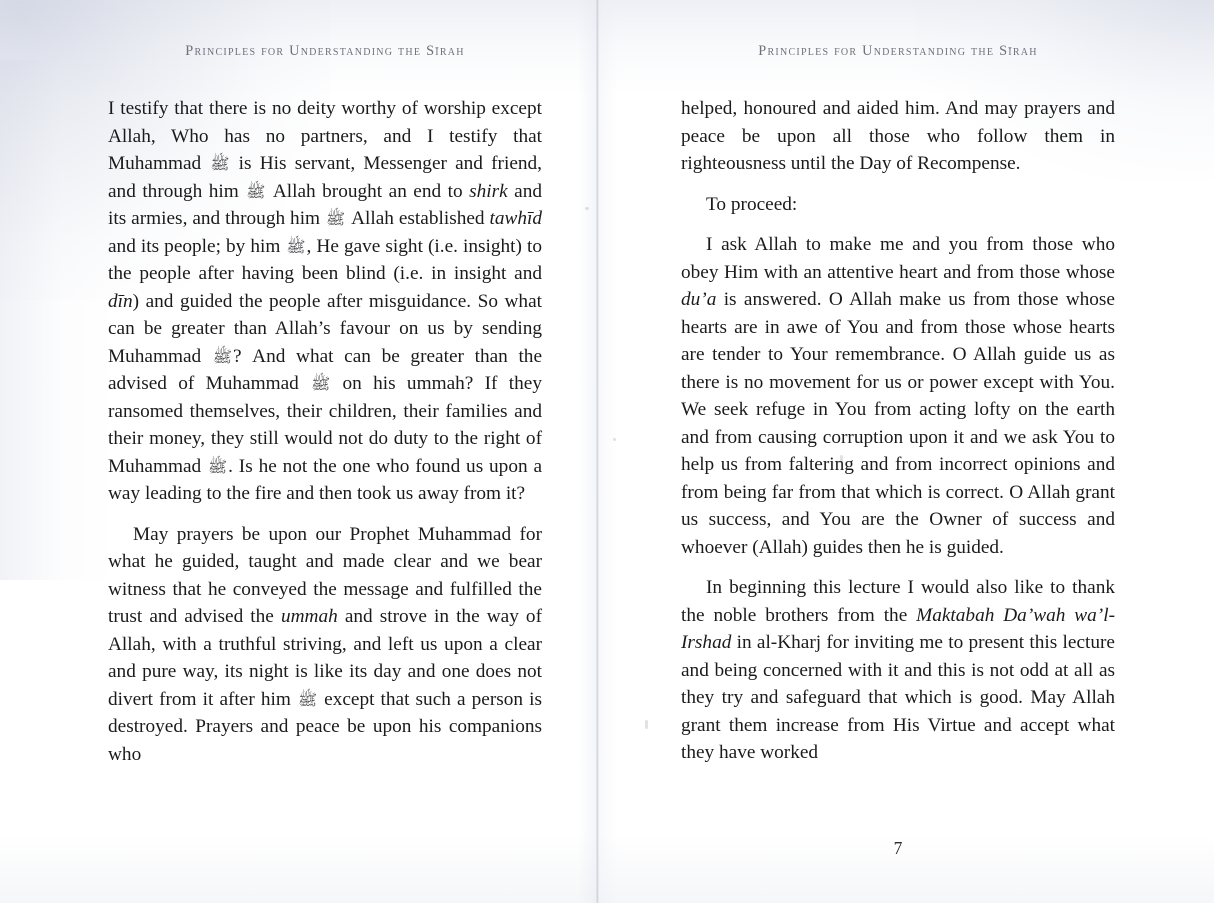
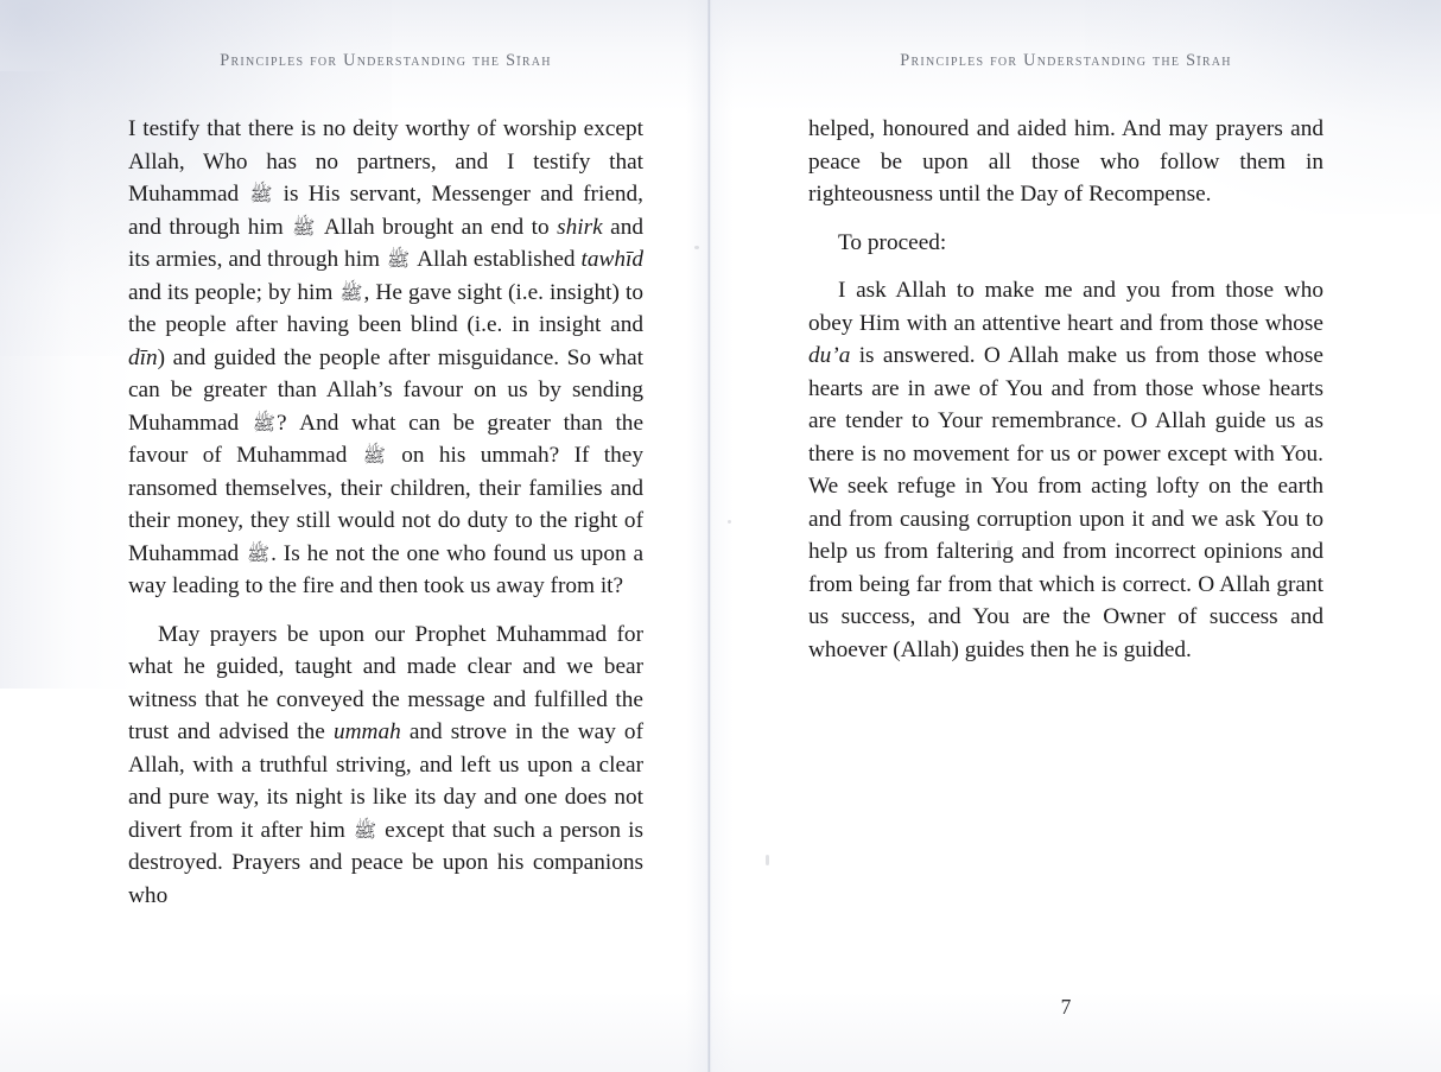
  Principles for Understanding the Sīrah
- I testify that there is no deity worthy of worship except Allah, Who has no partners, and I testify that Muhammad ﷺ is His servant, Messenger and friend, and through him ﷺ Allah brought an end to shirk and its armies, and through him ﷺ Allah established tawhīd and its people; by him ﷺ, He gave sight (i.e. insight) to the people after having been blind (i.e. in insight and dīn) and guided the people after misguidance. So what can be greater than Allah’s favour on us by sending Muhammad ﷺ? And what can be greater than the advised of Muhammad ﷺ on his ummah? If they ransomed themselves, their children, their families and their money, they still would not do duty to the right of Muhammad ﷺ. Is he not the one who found us upon a way leading to the fire and then took us away from it?
+ I testify that there is no deity worthy of worship except Allah, Who has no partners, and I testify that Muhammad ﷺ is His servant, Messenger and friend, and through him ﷺ Allah brought an end to shirk and its armies, and through him ﷺ Allah established tawhīd and its people; by him ﷺ, He gave sight (i.e. insight) to the people after having been blind (i.e. in insight and dīn) and guided the people after misguidance. So what can be greater than Allah’s favour on us by sending Muhammad ﷺ? And what can be greater than the favour of Muhammad ﷺ on his ummah? If they ransomed themselves, their children, their families and their money, they still would not do duty to the right of Muhammad ﷺ. Is he not the one who found us upon a way leading to the fire and then took us away from it?
  May prayers be upon our Prophet Muhammad for what he guided, taught and made clear and we bear witness that he conveyed the message and fulfilled the trust and advised the ummah and strove in the way of Allah, with a truthful striving, and left us upon a clear and pure way, its night is like its day and one does not divert from it after him ﷺ except that such a person is destroyed. Prayers and peace be upon his companions who
  Principles for Understanding the Sīrah
  helped, honoured and aided him. And may prayers and peace be upon all those who follow them in righteousness until the Day of Recompense.
  To proceed:
  I ask Allah to make me and you from those who obey Him with an attentive heart and from those whose du’a is answered. O Allah make us from those whose hearts are in awe of You and from those whose hearts are tender to Your remembrance. O Allah guide us as there is no movement for us or power except with You. We seek refuge in You from acting lofty on the earth and from causing corruption upon it and we ask You to help us from faltering and from incorrect opinions and from being far from that which is correct. O Allah grant us success, and You are the Owner of success and whoever (Allah) guides then he is guided.
- In beginning this lecture I would also like to thank the noble brothers from the Maktabah Da’wah wa’l-Irshad in al-Kharj for inviting me to present this lecture and being concerned with it and this is not odd at all as they try and safeguard that which is good. May Allah grant them increase from His Virtue and accept what they have worked
  7
